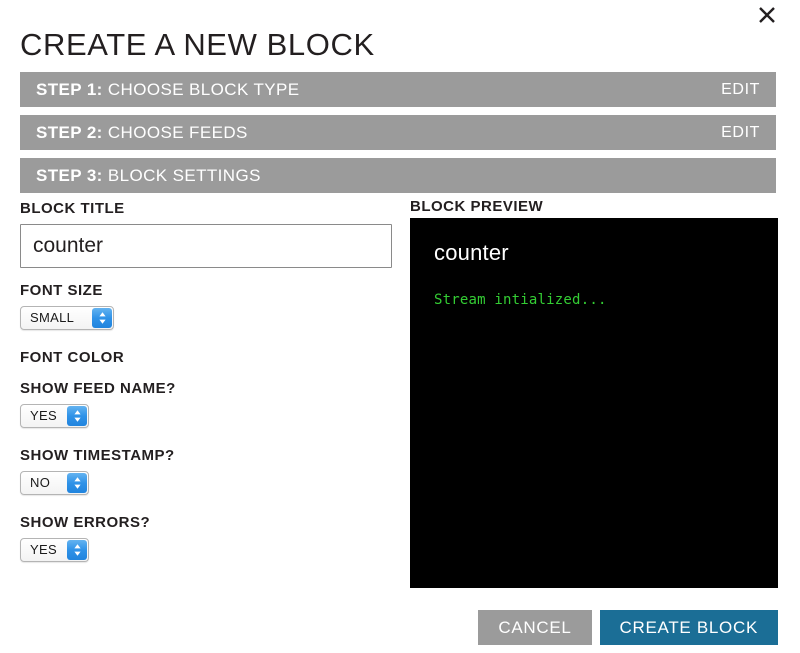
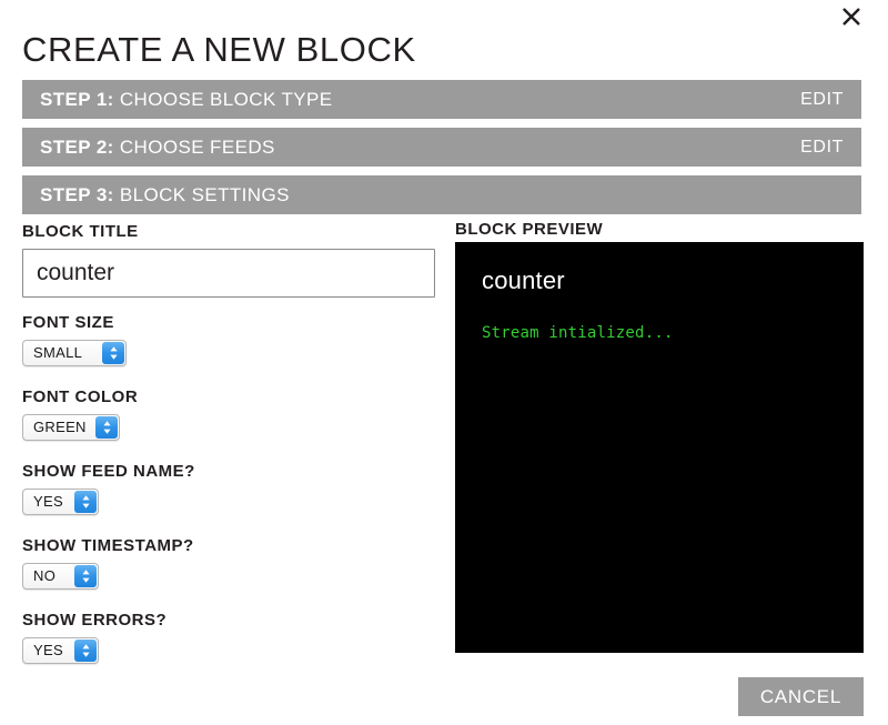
  CREATE A NEW BLOCK
  STEP 1: CHOOSE BLOCK TYPE
  EDIT
  STEP 2: CHOOSE FEEDS
  EDIT
  STEP 3: BLOCK SETTINGS
  BLOCK TITLE
  counter
  FONT SIZE
  SMALL
  FONT COLOR
+ GREEN
  SHOW FEED NAME?
  YES
  SHOW TIMESTAMP?
  NO
  SHOW ERRORS?
  YES
  BLOCK PREVIEW
  counter
  Stream intialized...
  CANCEL
- CREATE BLOCK
